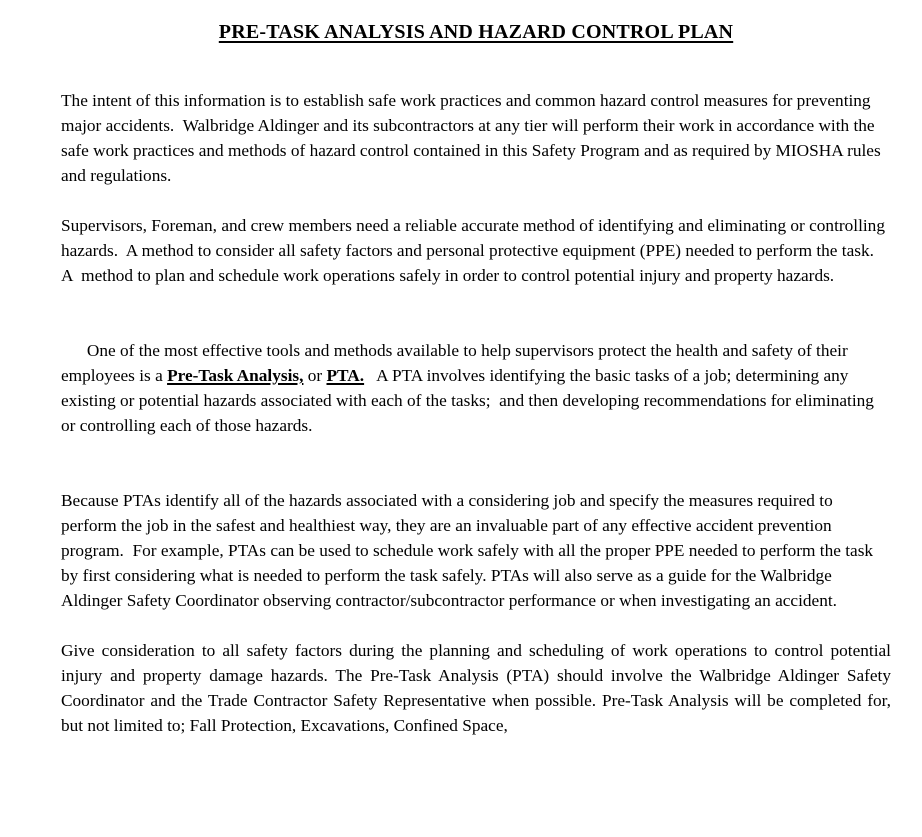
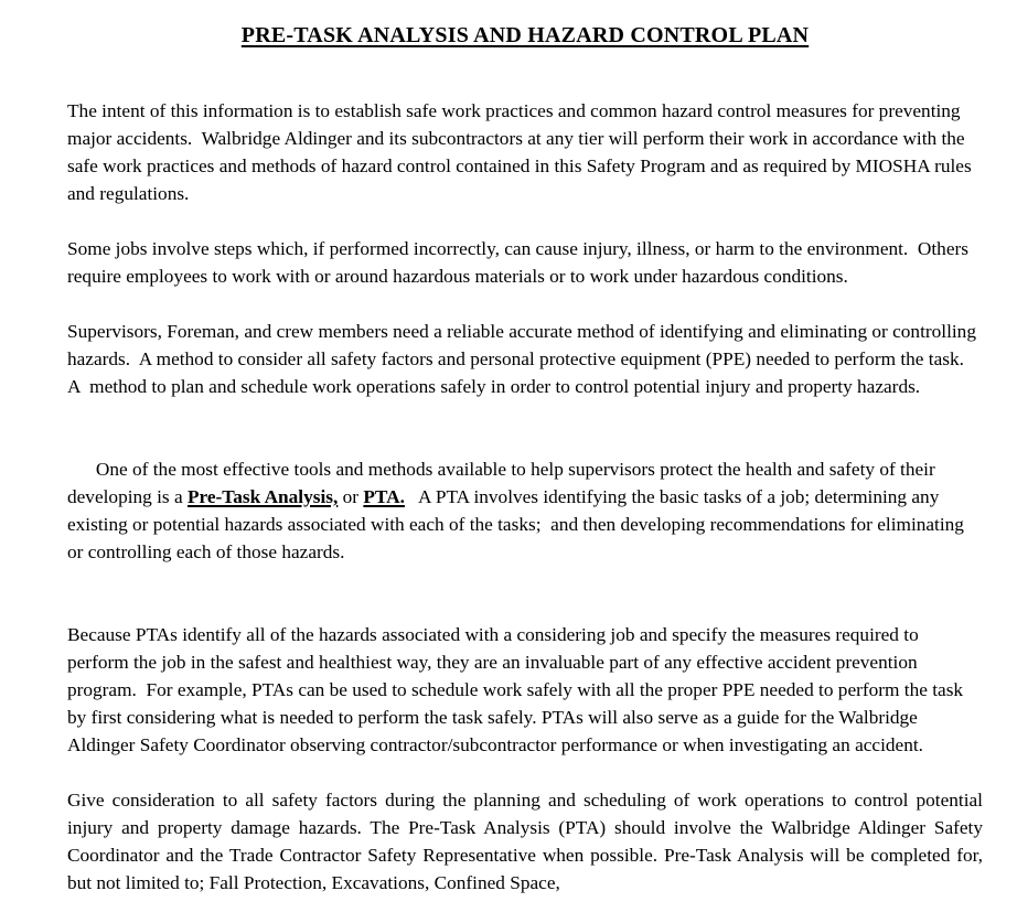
  PRE-TASK ANALYSIS AND HAZARD CONTROL PLAN
  The intent of this information is to establish safe work practices and common hazard control measures for preventing major accidents. Walbridge Aldinger and its subcontractors at any tier will perform their work in accordance with the safe work practices and methods of hazard control contained in this Safety Program and as required by MIOSHA rules and regulations.
+ Some jobs involve steps which, if performed incorrectly, can cause injury, illness, or harm to the environment. Others require employees to work with or around hazardous materials or to work under hazardous conditions.
  Supervisors, Foreman, and crew members need a reliable accurate method of identifying and eliminating or controlling hazards. A method to consider all safety factors and personal protective equipment (PPE) needed to perform the task. A method to plan and schedule work operations safely in order to control potential injury and property hazards.
- One of the most effective tools and methods available to help supervisors protect the health and safety of their employees is a Pre-Task Analysis, or PTA. A PTA involves identifying the basic tasks of a job; determining any existing or potential hazards associated with each of the tasks; and then developing recommendations for eliminating or controlling each of those hazards.
+ One of the most effective tools and methods available to help supervisors protect the health and safety of their developing is a Pre-Task Analysis, or PTA. A PTA involves identifying the basic tasks of a job; determining any existing or potential hazards associated with each of the tasks; and then developing recommendations for eliminating or controlling each of those hazards.
  Because PTAs identify all of the hazards associated with a considering job and specify the measures required to perform the job in the safest and healthiest way, they are an invaluable part of any effective accident prevention program. For example, PTAs can be used to schedule work safely with all the proper PPE needed to perform the task by first considering what is needed to perform the task safely. PTAs will also serve as a guide for the Walbridge Aldinger Safety Coordinator observing contractor/subcontractor performance or when investigating an accident.
  Give consideration to all safety factors during the planning and scheduling of work operations to control potential injury and property damage hazards. The Pre-Task Analysis (PTA) should involve the Walbridge Aldinger Safety Coordinator and the Trade Contractor Safety Representative when possible. Pre-Task Analysis will be completed for, but not limited to; Fall Protection, Excavations, Confined Space,
